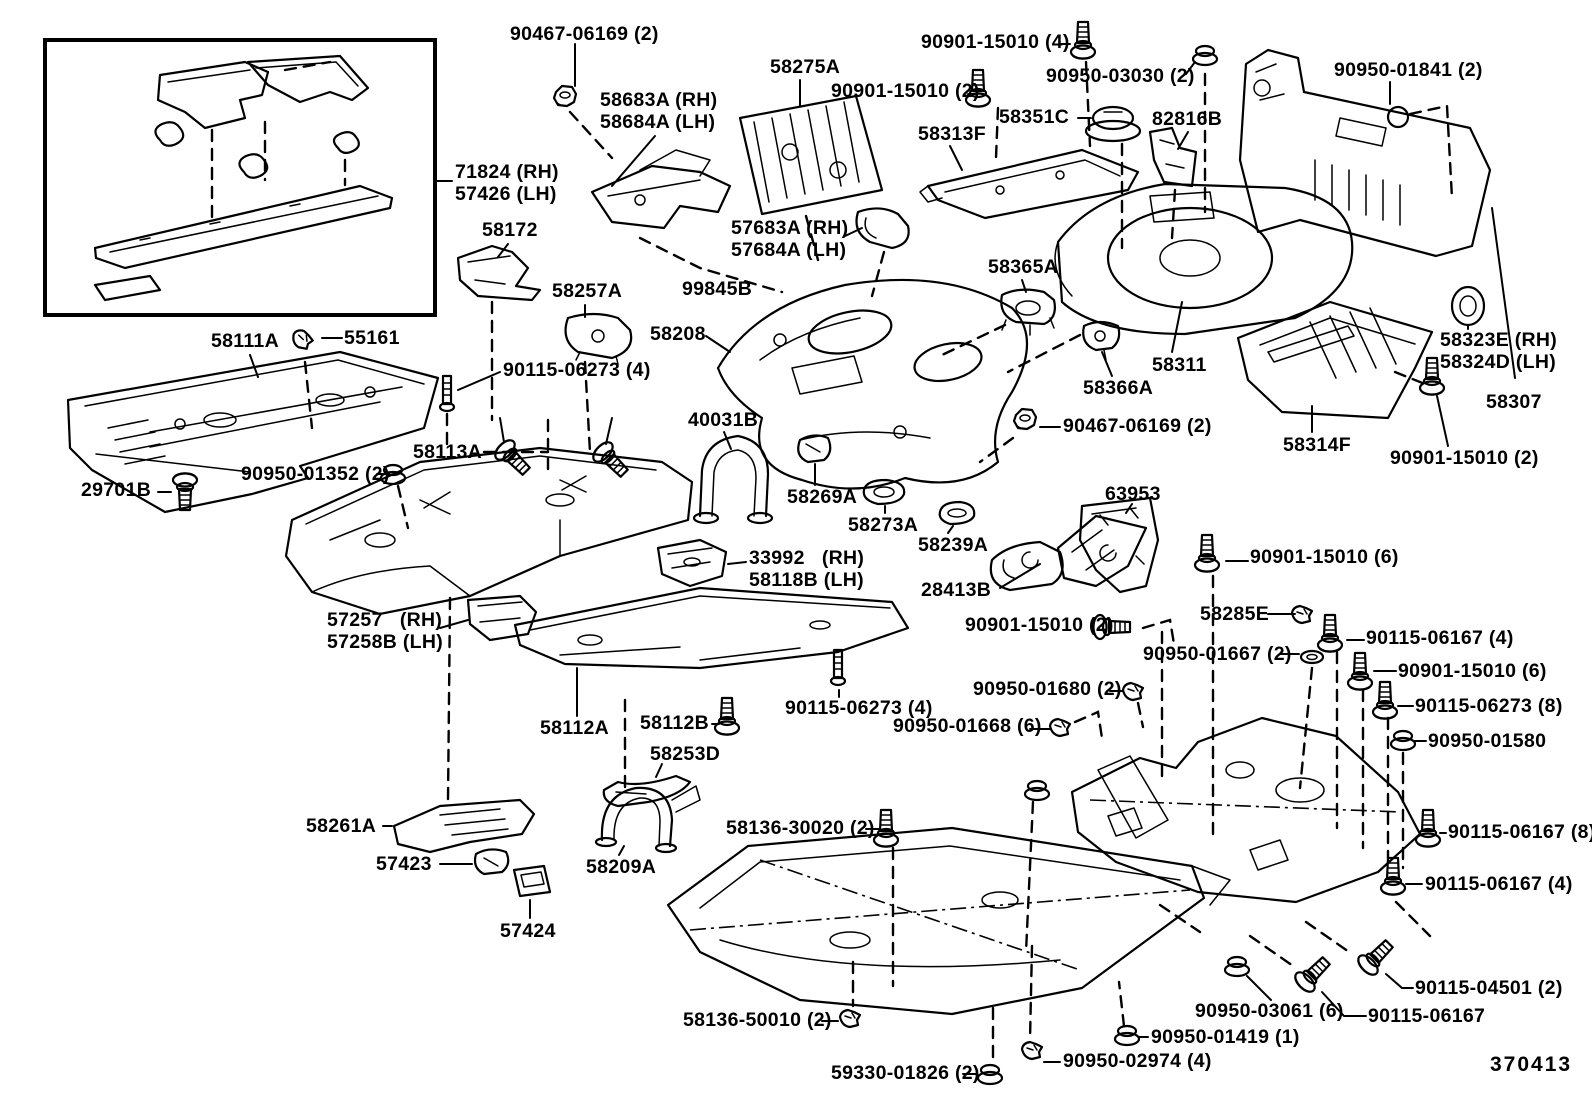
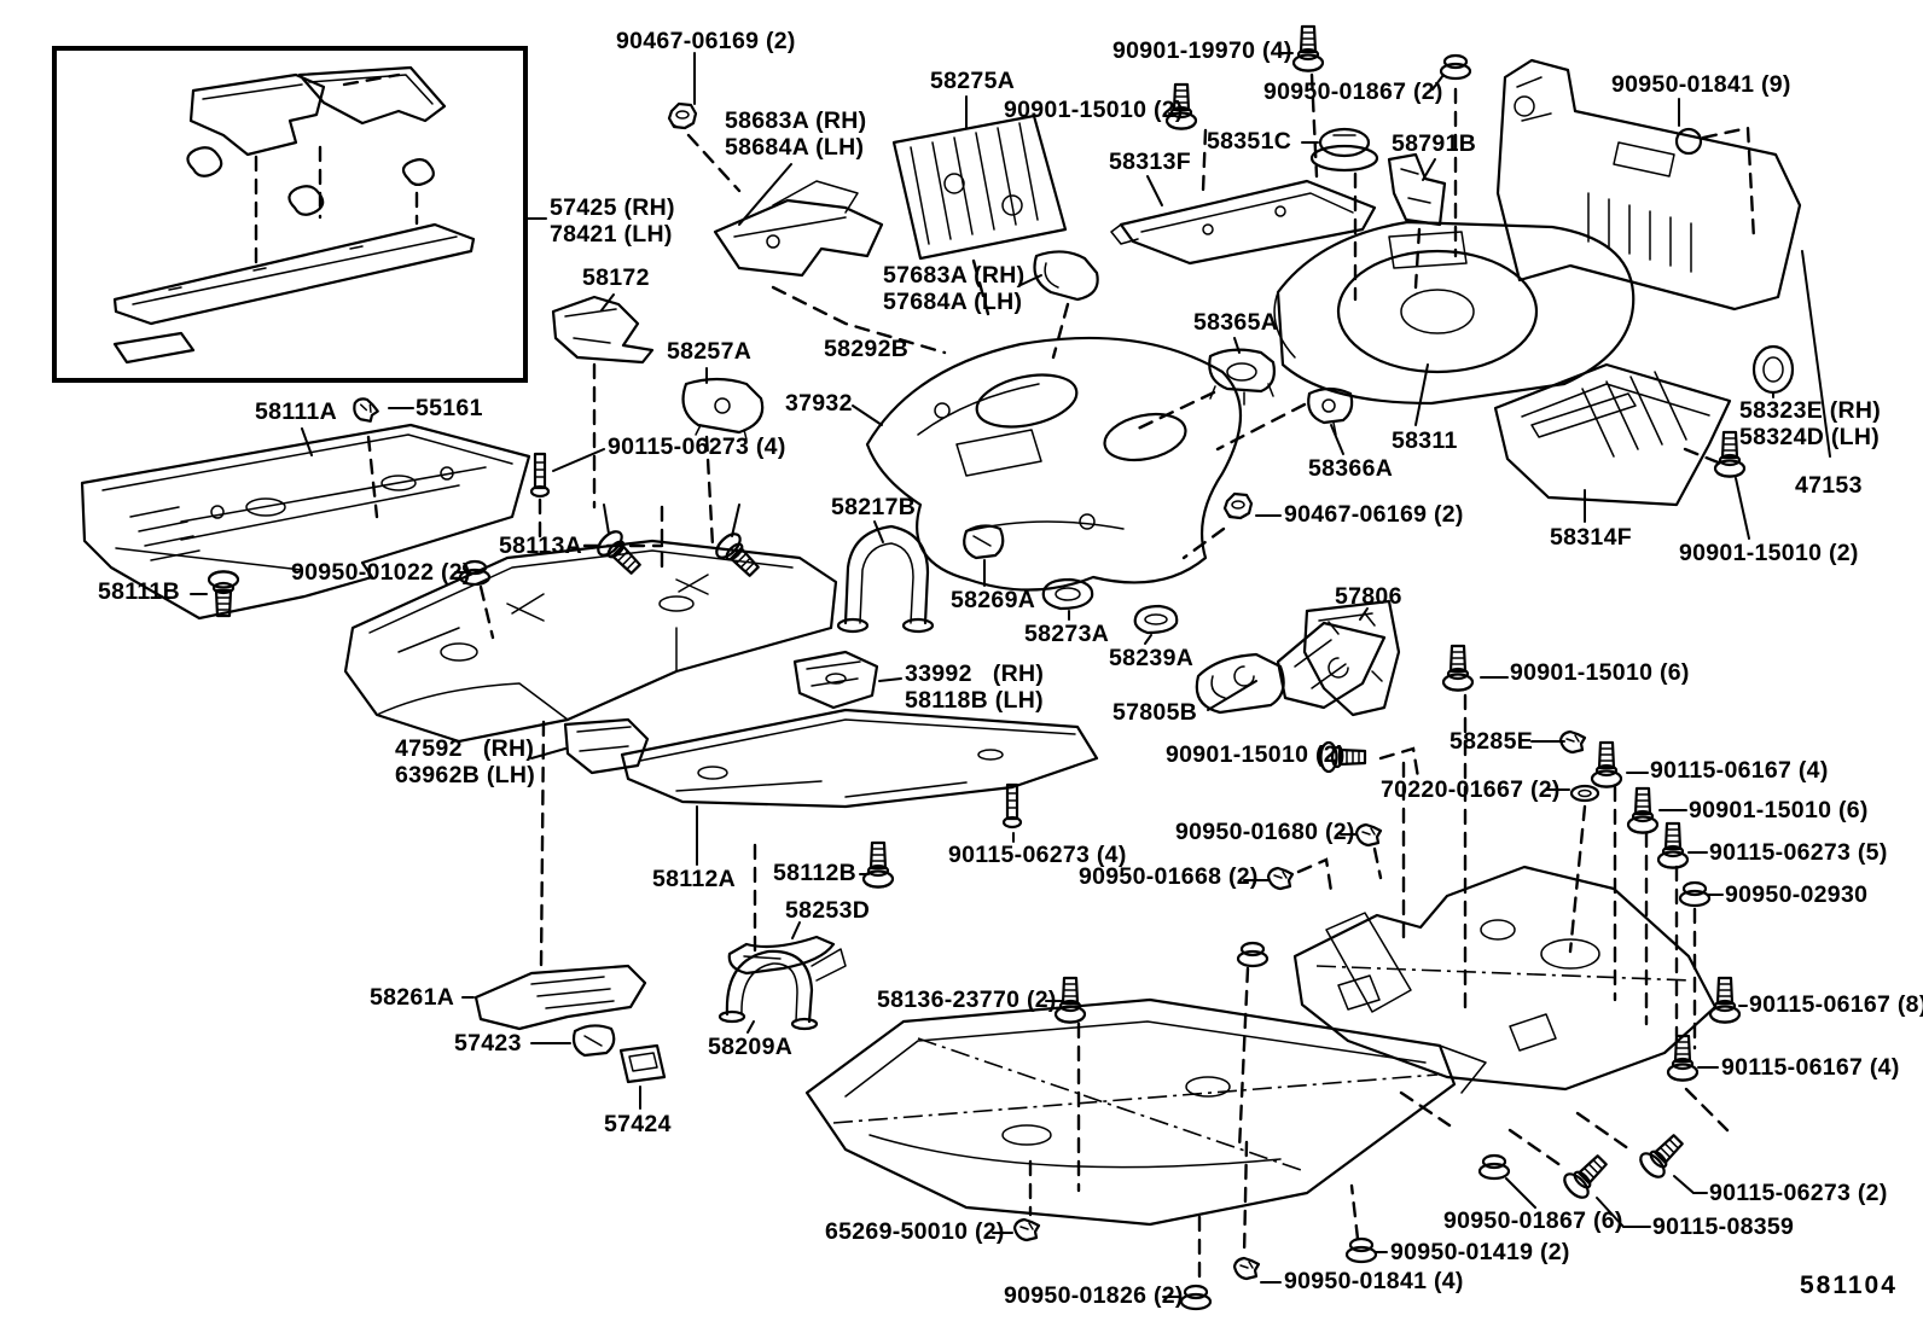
  90467-06169 (2)
- 90901-15010 (4)
+ 90901-19970 (4)
  58275A
  90901-15010 (2)
- 90950-03030 (2)
+ 90950-01867 (2)
- 90950-01841 (2)
+ 90950-01841 (9)
  58683A (RH)
  58684A (LH)
  58313F
  58351C
- 82816B
+ 58791B
- 71824 (RH)
+ 57425 (RH)
- 57426 (LH)
+ 78421 (LH)
  58172
  57683A (RH)
  57684A (LH)
  58257A
- 99845B
+ 58292B
  58365A
- 58208
+ 37932
  58111A
  55161
  58311
  58366A
  90115-06273 (4)
  58323E (RH)
  58324D (LH)
- 58307
+ 47153
- 40031B
+ 58217B
  90467-06169 (2)
  58113A
- 90950-01352 (2)
+ 90950-01022 (2)
  58314F
  90901-15010 (2)
- 29701B
+ 58111B
  58269A
- 63953
+ 57806
  58273A
  58239A
  33992 (RH)
  58118B (LH)
  90901-15010 (6)
- 28413B
+ 57805B
- 57257 (RH)
+ 47592 (RH)
- 57258B (LH)
+ 63962B (LH)
  58285E
  90901-15010 (2)
  90115-06167 (4)
- 90950-01667 (2)
+ 70220-01667 (2)
  90901-15010 (6)
  90950-01680 (2)
- 90115-06273 (8)
+ 90115-06273 (5)
- 90950-01668 (6)
+ 90950-01668 (2)
  58112A
  58112B
  90115-06273 (4)
- 90950-01580
+ 90950-02930
  58253D
- 58136-30020 (2)
+ 58136-23770 (2)
  58261A
  57423
  58209A
  90115-06167 (8
  57424
  90115-06167 (4)
- 90115-04501 (2)
+ 90115-06273 (2)
- 58136-50010 (2)
+ 65269-50010 (2)
- 90950-03061 (6)
+ 90950-01867 (6)
- 90115-06167
+ 90115-08359
- 90950-01419 (1)
+ 90950-01419 (2)
- 90950-02974 (4)
+ 90950-01841 (4)
- 59330-01826 (2)
+ 90950-01826 (2)
- 370413
+ 581104
